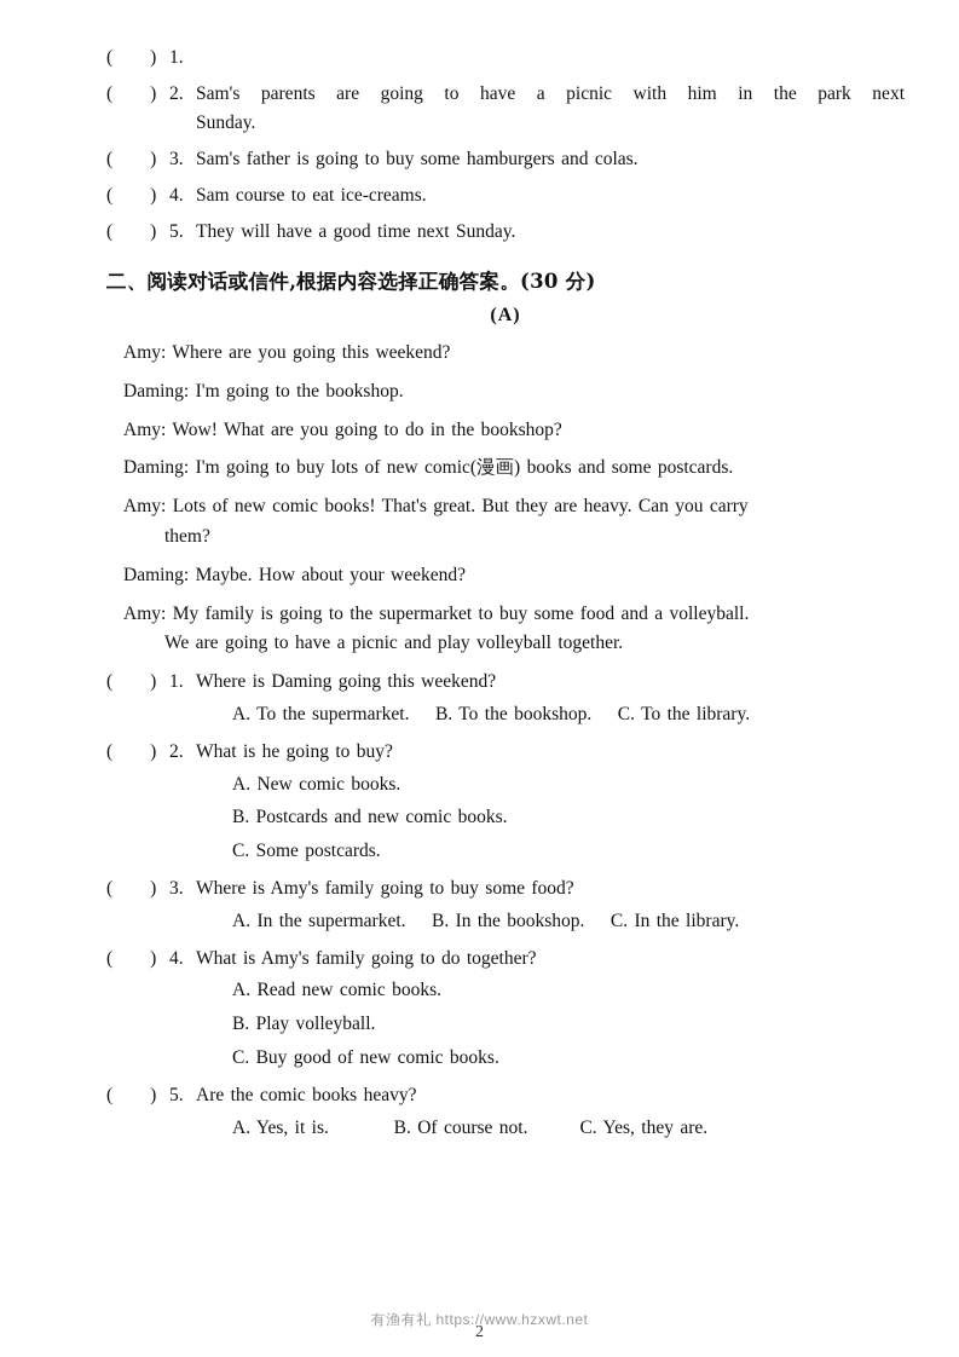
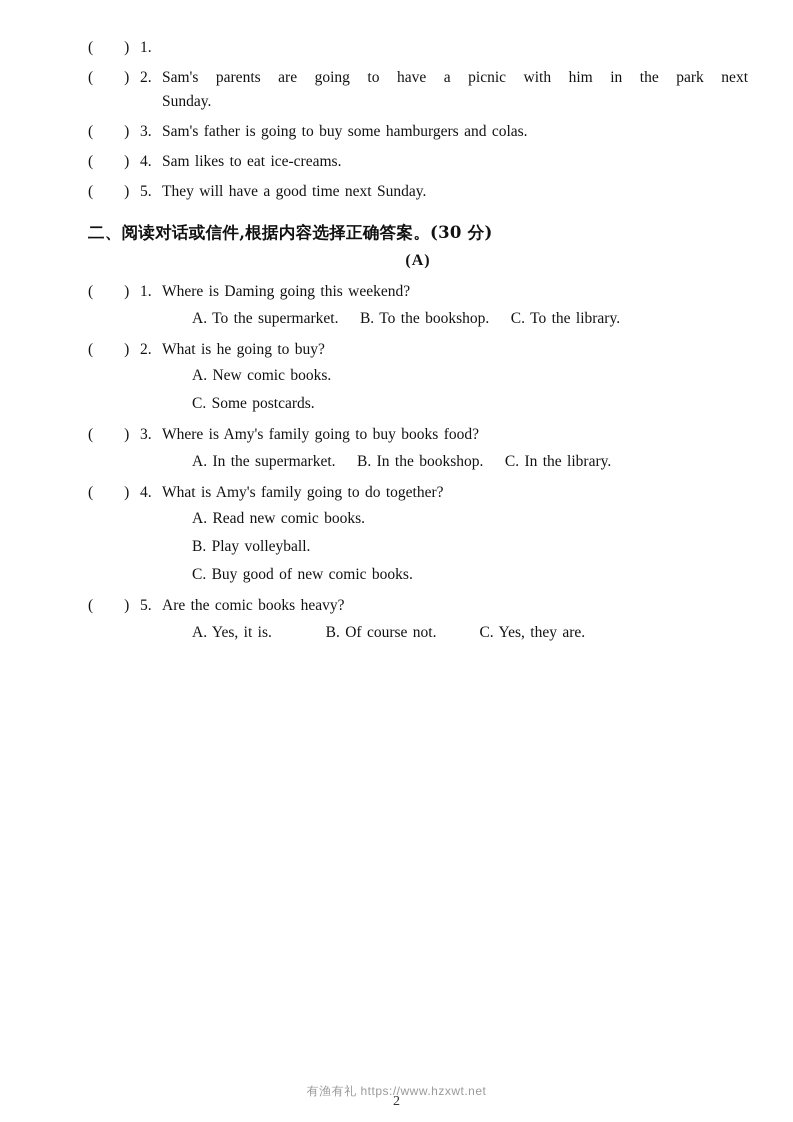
  ( )
  1.
  ( )
  2.
  Sam's parents are going to have a picnic with him in the park next
  Sunday.
  ( )
  3.
  Sam's father is going to buy some hamburgers and colas.
  ( )
  4.
- Sam course to eat ice-creams.
+ Sam likes to eat ice-creams.
  ( )
  5.
  They will have a good time next Sunday.
  二、阅读对话或信件,根据内容选择正确答案。(30 分)
  (A)
- Amy: Where are you going this weekend?
- Daming: I'm going to the bookshop.
- Amy: Wow! What are you going to do in the bookshop?
- Daming: I'm going to buy lots of new comic(漫画) books and some postcards.
- Amy: Lots of new comic books! That's great. But they are heavy. Can you carry
- them?
- Daming: Maybe. How about your weekend?
- Amy: My family is going to the supermarket to buy some food and a volleyball.
- We are going to have a picnic and play volleyball together.
  ( )
  1.
  Where is Daming going this weekend?
  A. To the supermarket. B. To the bookshop. C. To the library.
  ( )
  2.
  What is he going to buy?
  A. New comic books.
- B. Postcards and new comic books.
  C. Some postcards.
  ( )
  3.
- Where is Amy's family going to buy some food?
+ Where is Amy's family going to buy books food?
  A. In the supermarket. B. In the bookshop. C. In the library.
  ( )
  4.
  What is Amy's family going to do together?
  A. Read new comic books.
  B. Play volleyball.
  C. Buy good of new comic books.
  ( )
  5.
  Are the comic books heavy?
  A. Yes, it is. B. Of course not. C. Yes, they are.
  有渔有礼 https://www.hzxwt.net
  2
